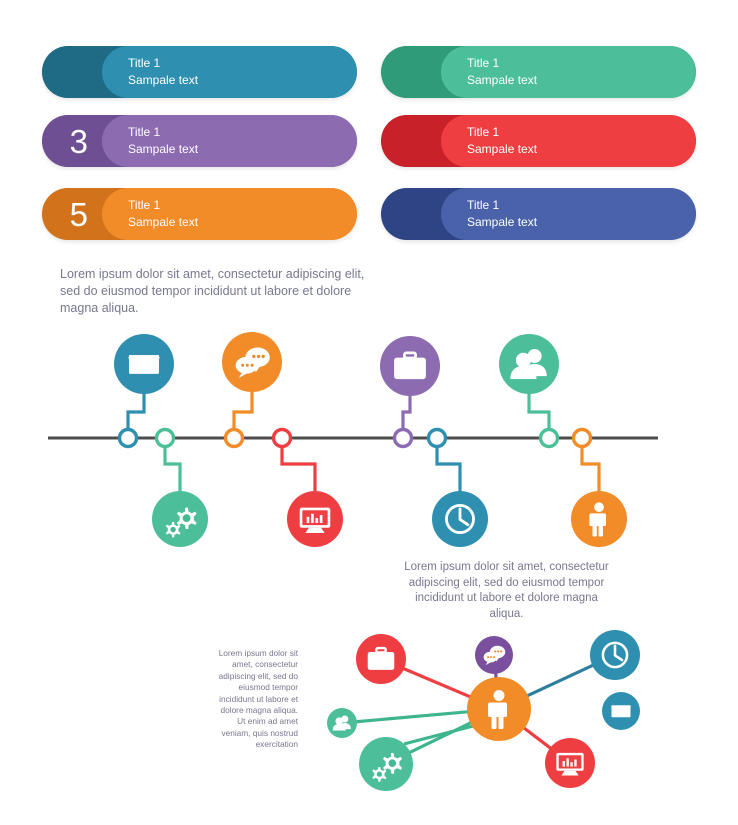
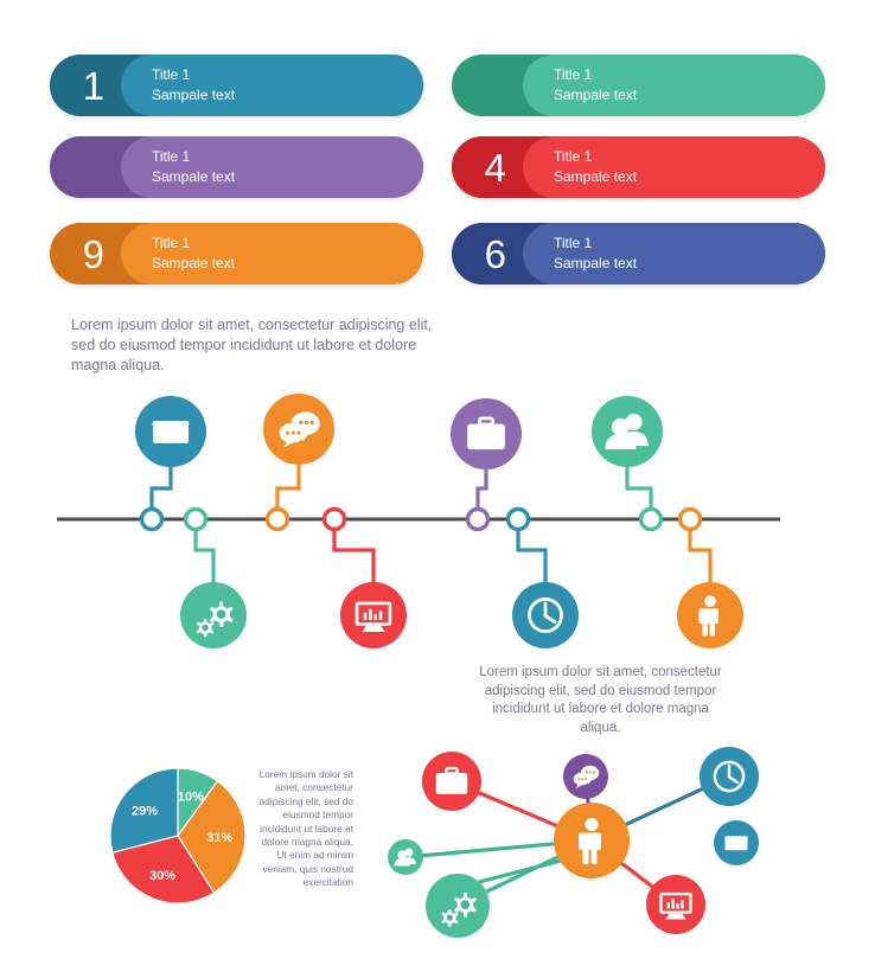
+ 1
  Title 1
  Sampale text
  Title 1
  Sampale text
- 3
  Title 1
  Sampale text
+ 4
  Title 1
  Sampale text
- 5
+ 9
  Title 1
  Sampale text
+ 6
  Title 1
  Sampale text
  Lorem ipsum dolor sit amet, consectetur adipiscing elit, sed do eiusmod tempor incididunt ut labore et dolore magna aliqua.
  Lorem ipsum dolor sit amet, consectetur adipiscing elit, sed do eiusmod tempor incididunt ut labore et dolore magna aliqua.
- Lorem ipsum dolor sit amet, consectetur adipiscing elit, sed do eiusmod tempor incididunt ut labore et dolore magna aliqua. Ut enim ad amet veniam, quis nostrud exercitation
+ Lorem ipsum dolor sit amet, consectetur adipiscing elit, sed do eiusmod tempor incididunt ut labore et dolore magna aliqua. Ut enim ad minim veniam, quis nostrud exercitation
+ 10%
+ 31%
+ 30%
+ 29%
